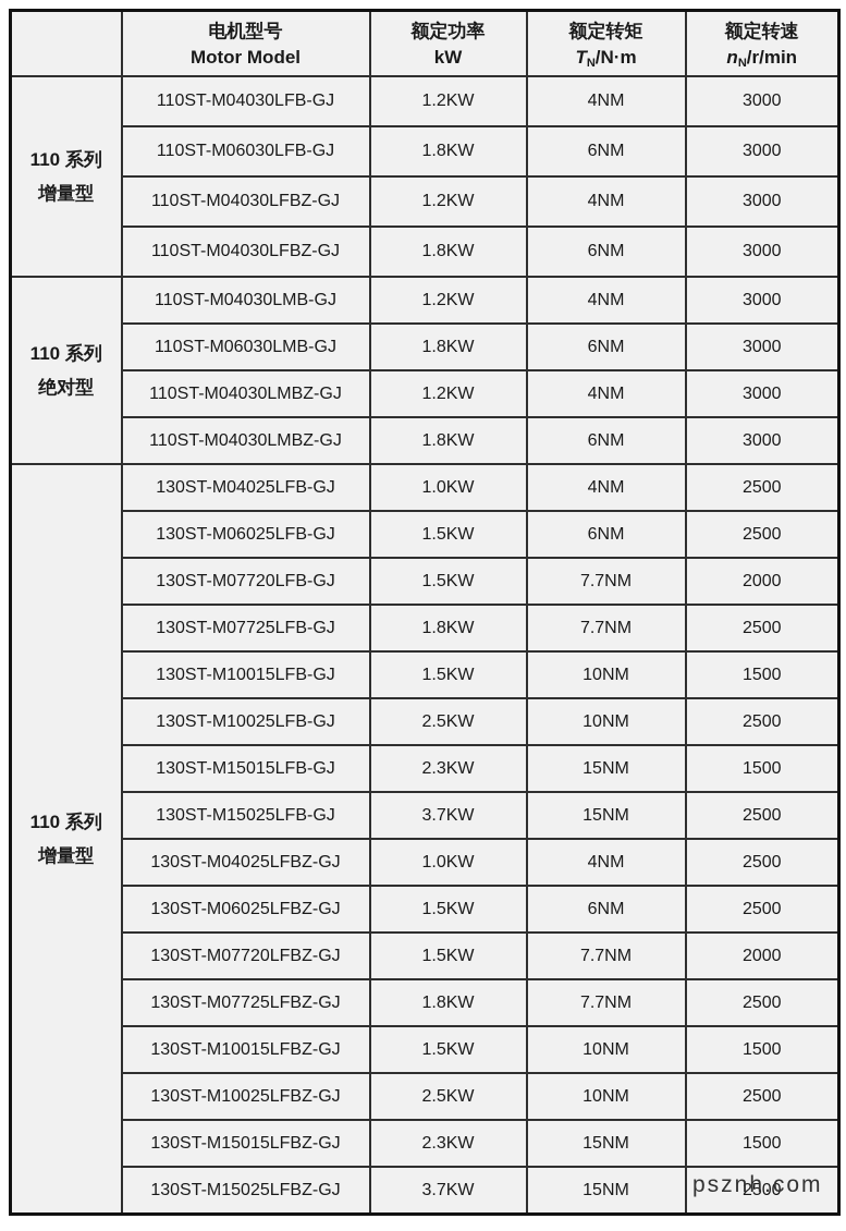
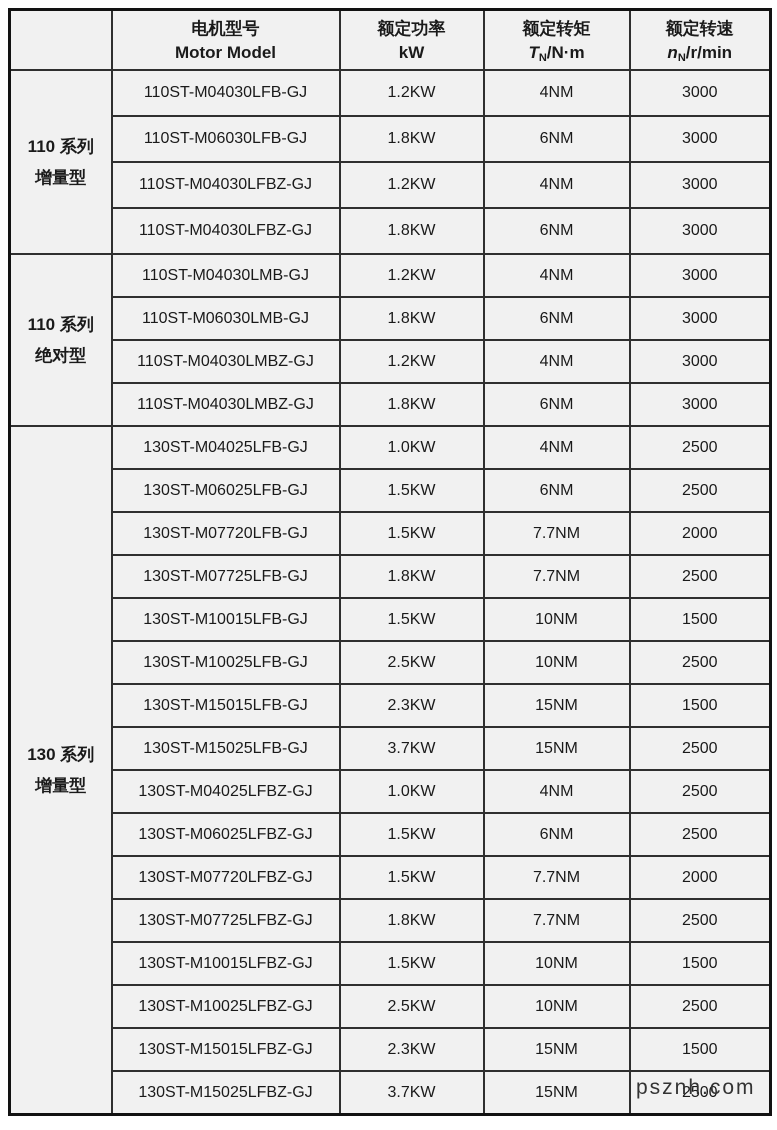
  	电机型号 Motor Model	额定功率 kW	额定转矩 TN/N·m	额定转速 nN/r/min
  110 系列增量型	110ST-M04030LFB-GJ	1.2KW	4NM	3000
  110ST-M06030LFB-GJ	1.8KW	6NM	3000
  110ST-M04030LFBZ-GJ	1.2KW	4NM	3000
  110ST-M04030LFBZ-GJ	1.8KW	6NM	3000
  110 系列绝对型	110ST-M04030LMB-GJ	1.2KW	4NM	3000
  110ST-M06030LMB-GJ	1.8KW	6NM	3000
  110ST-M04030LMBZ-GJ	1.2KW	4NM	3000
  110ST-M04030LMBZ-GJ	1.8KW	6NM	3000
- 110 系列增量型	130ST-M04025LFB-GJ	1.0KW	4NM	2500
+ 130 系列增量型	130ST-M04025LFB-GJ	1.0KW	4NM	2500
  130ST-M06025LFB-GJ	1.5KW	6NM	2500
  130ST-M07720LFB-GJ	1.5KW	7.7NM	2000
  130ST-M07725LFB-GJ	1.8KW	7.7NM	2500
  130ST-M10015LFB-GJ	1.5KW	10NM	1500
  130ST-M10025LFB-GJ	2.5KW	10NM	2500
  130ST-M15015LFB-GJ	2.3KW	15NM	1500
  130ST-M15025LFB-GJ	3.7KW	15NM	2500
  130ST-M04025LFBZ-GJ	1.0KW	4NM	2500
  130ST-M06025LFBZ-GJ	1.5KW	6NM	2500
  130ST-M07720LFBZ-GJ	1.5KW	7.7NM	2000
  130ST-M07725LFBZ-GJ	1.8KW	7.7NM	2500
  130ST-M10015LFBZ-GJ	1.5KW	10NM	1500
  130ST-M10025LFBZ-GJ	2.5KW	10NM	2500
  130ST-M15015LFBZ-GJ	2.3KW	15NM	1500
  130ST-M15025LFBZ-GJ	3.7KW	15NM	2500
  psznh.com
